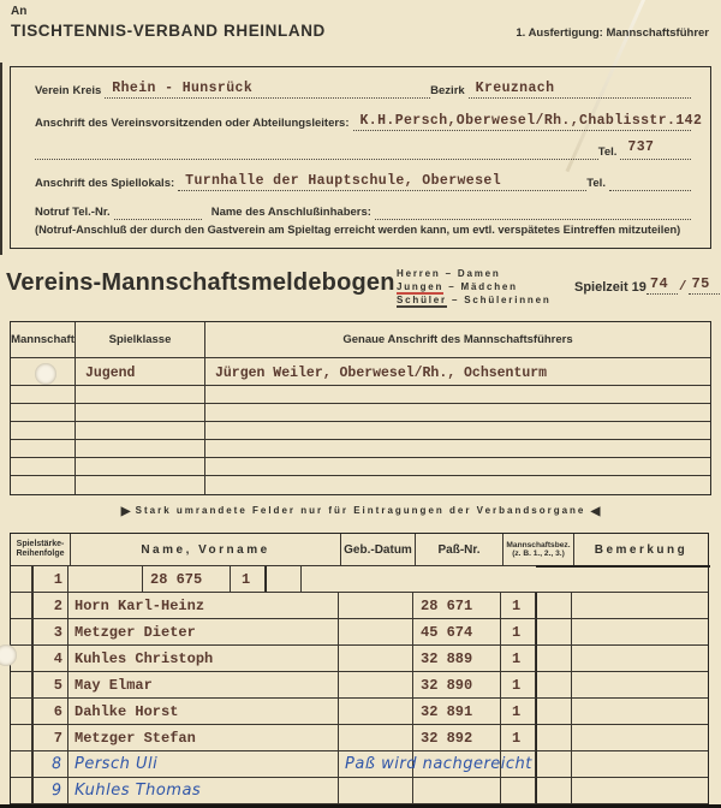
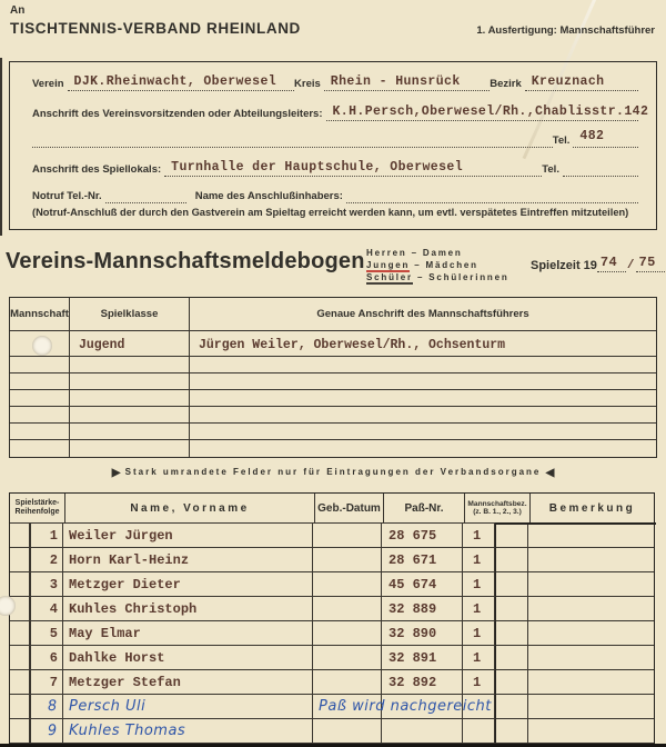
  An
  TISCHTENNIS-VERBAND RHEINLAND
  1. Ausfertigung: Mannschaftsführer
  Verein
+ DJK.Rheinwacht, Oberwesel
  Kreis
  Rhein - Hunsrück
  Bezirk
  Kreuznach
  Anschrift des Vereinsvorsitzenden oder Abteilungsleiters:
  K.H.Persch,Oberwesel/Rh.,Chablisstr.142
  Tel.
- 737
+ 482
  Anschrift des Spiellokals:
  Turnhalle der Hauptschule, Oberwesel
  Tel.
  Notruf Tel.-Nr.
  Name des Anschlußinhabers:
  (Notruf-Anschluß der durch den Gastverein am Spieltag erreicht werden kann, um evtl. verspätetes Eintreffen mitzuteilen)
  Vereins-Mannschaftsmeldebogen
  Herren – Damen
  Jungen – Mädchen
  Schüler – Schülerinnen
  Spielzeit 19
  74
  /
  75
  Mannschaft
  Spielklasse
  Genaue Anschrift des Mannschaftsführers
  Jugend
  Jürgen Weiler, Oberwesel/Rh., Ochsenturm
  ▶ Stark umrandete Felder nur für Eintragungen der Verbandsorgane ◀
  Name, Vorname
  Geb.-Datum
  Paß-Nr.
  Bemerkung
  1
+ Weiler Jürgen
  28 675
  1
  2
  Horn Karl-Heinz
  28 671
  1
  3
  Metzger Dieter
  45 674
  1
  4
  Kuhles Christoph
  32 889
  1
  5
  May Elmar
  32 890
  1
  6
  Dahlke Horst
  32 891
  1
  7
  Metzger Stefan
  32 892
  1
  Persch Uli
  Paß wird nachgereicht
  Kuhles Thomas
